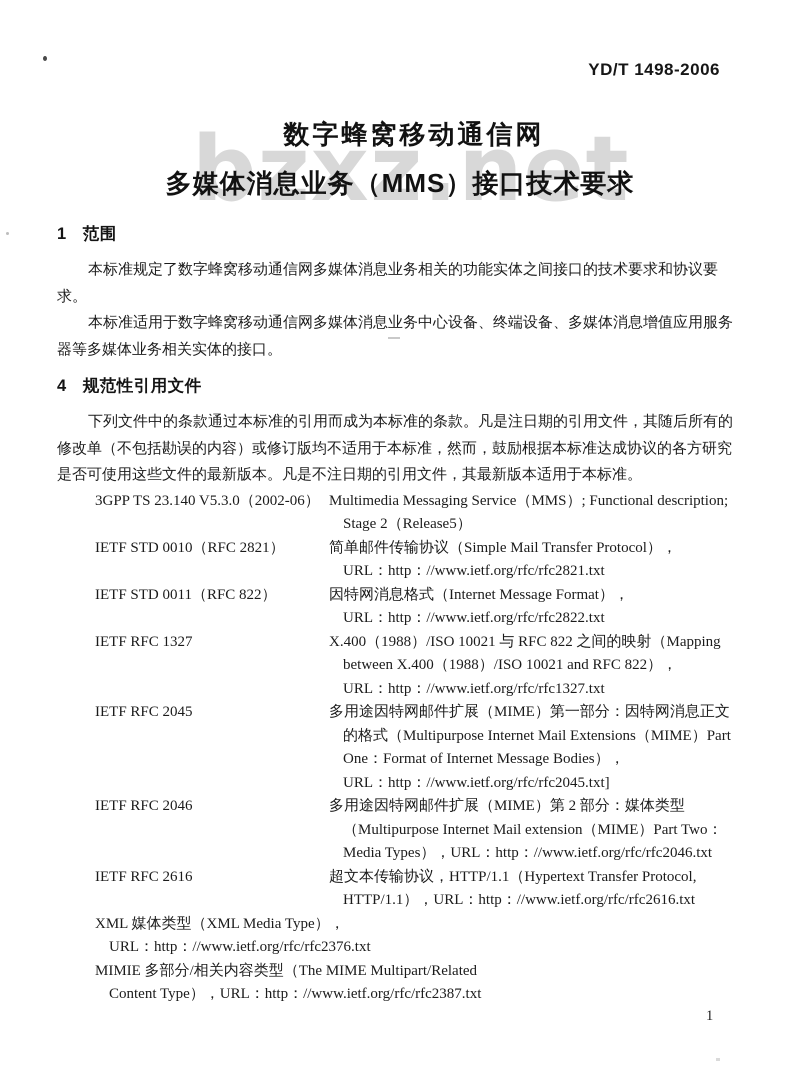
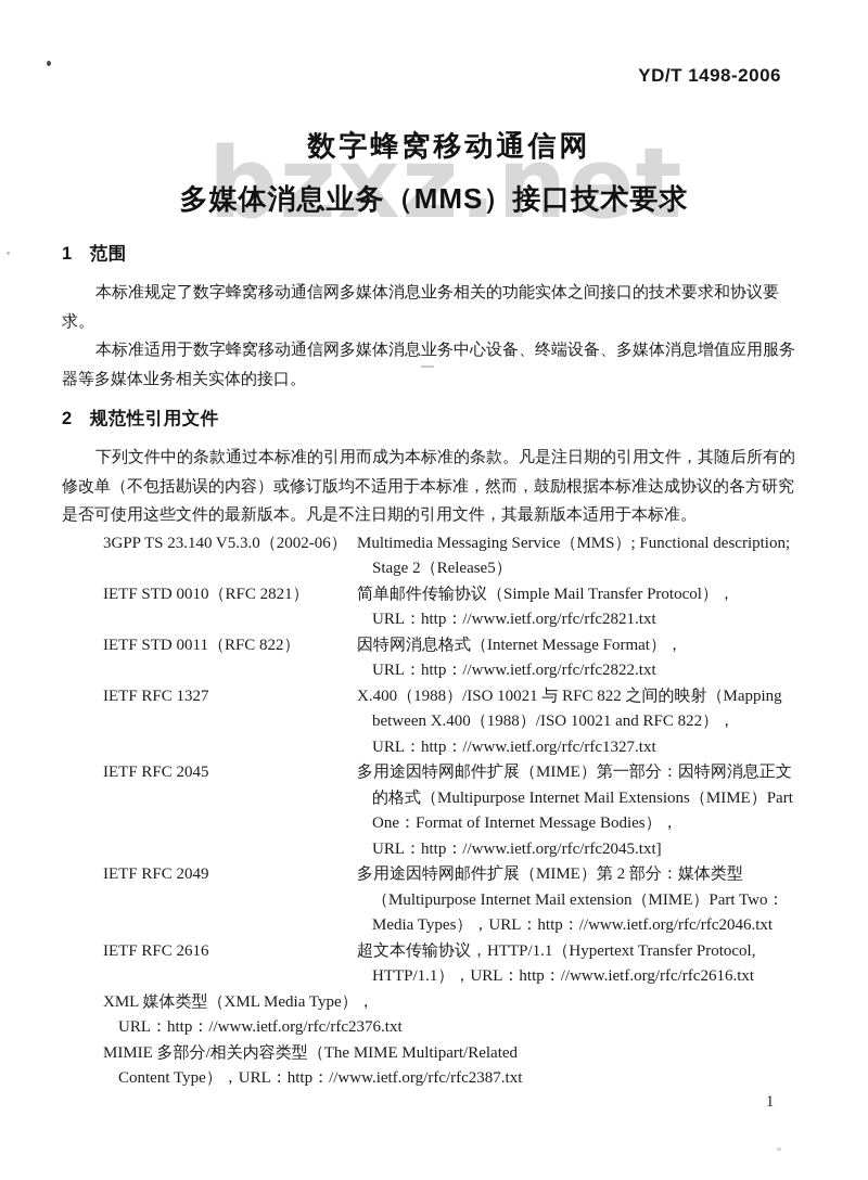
  bzxz.net
  YD/T 1498-2006
  数字蜂窝移动通信网
  多媒体消息业务（MMS）接口技术要求
  1 范围
  本标准规定了数字蜂窝移动通信网多媒体消息业务相关的功能实体之间接口的技术要求和协议要
  求。
  本标准适用于数字蜂窝移动通信网多媒体消息业务中心设备、终端设备、多媒体消息增值应用服务
  器等多媒体业务相关实体的接口。
- 4 规范性引用文件
+ 2 规范性引用文件
  下列文件中的条款通过本标准的引用而成为本标准的条款。凡是注日期的引用文件，其随后所有的
  修改单（不包括勘误的内容）或修订版均不适用于本标准，然而，鼓励根据本标准达成协议的各方研究
  是否可使用这些文件的最新版本。凡是不注日期的引用文件，其最新版本适用于本标准。
  3GPP TS 23.140 V5.3.0（2002-06）
  Multimedia Messaging Service（MMS）; Functional description;
  Stage 2（Release5）
  IETF STD 0010（RFC 2821）
  简单邮件传输协议（Simple Mail Transfer Protocol），
  URL：http：//www.ietf.org/rfc/rfc2821.txt
  IETF STD 0011（RFC 822）
  因特网消息格式（Internet Message Format），
  URL：http：//www.ietf.org/rfc/rfc2822.txt
  IETF RFC 1327
  X.400（1988）/ISO 10021 与 RFC 822 之间的映射（Mapping
  between X.400（1988）/ISO 10021 and RFC 822），
  URL：http：//www.ietf.org/rfc/rfc1327.txt
  IETF RFC 2045
  多用途因特网邮件扩展（MIME）第一部分：因特网消息正文
  的格式（Multipurpose Internet Mail Extensions（MIME）Part
  One：Format of Internet Message Bodies），
  URL：http：//www.ietf.org/rfc/rfc2045.txt]
- IETF RFC 2046
+ IETF RFC 2049
  多用途因特网邮件扩展（MIME）第 2 部分：媒体类型
  （Multipurpose Internet Mail extension（MIME）Part Two：
  Media Types），URL：http：//www.ietf.org/rfc/rfc2046.txt
  IETF RFC 2616
  超文本传输协议，HTTP/1.1（Hypertext Transfer Protocol,
  HTTP/1.1），URL：http：//www.ietf.org/rfc/rfc2616.txt
  XML 媒体类型（XML Media Type），
  URL：http：//www.ietf.org/rfc/rfc2376.txt
  MIMIE 多部分/相关内容类型（The MIME Multipart/Related
  Content Type），URL：http：//www.ietf.org/rfc/rfc2387.txt
  1
